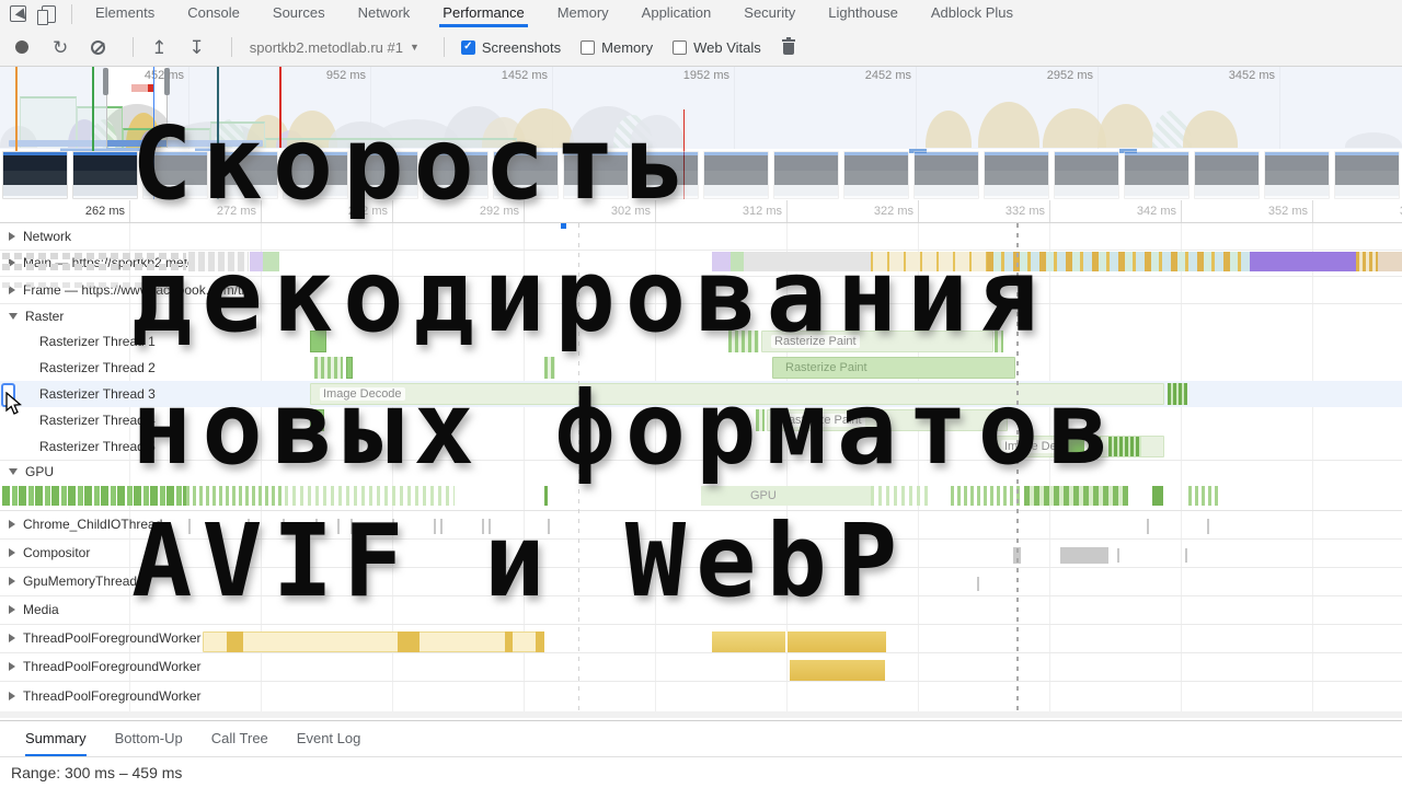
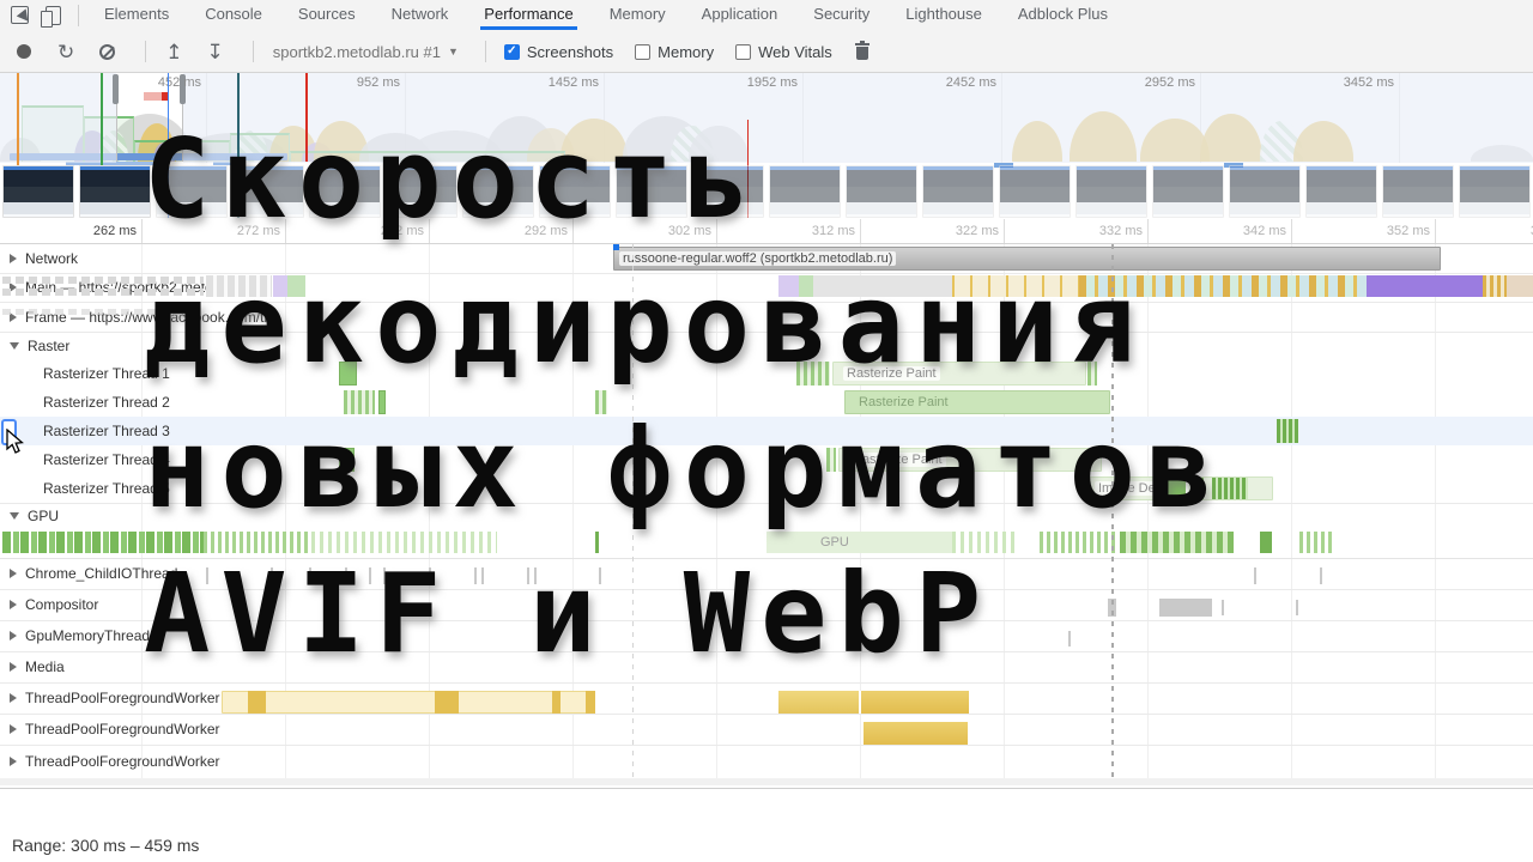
  Elements
  Console
  Sources
  Network
  Performance
  Memory
  Application
  Security
  Lighthouse
  Adblock Plus
  ↻
  ↥
  ↧
  sportkb2.metodlab.ru #1
  ▼
  Screenshots
  Memory
  Web Vitals
  452 ms
  952 ms
  1452 ms
  1952 ms
  2452 ms
  2952 ms
  3452 ms
  262 ms
  272 ms
  282 ms
  292 ms
  302 ms
  312 ms
  322 ms
  332 ms
  342 ms
  352 ms
  Network
  Main — https://sportkb2.met
  Frame — https://www.facebook.com/tr/
  Raster
  Rasterizer Thread 1
  Rasterizer Thread 2
  Rasterizer Thread 3
  Rasterizer Thread 4
  Rasterizer Thread 5
  GPU
  Chrome_ChildIOThread
  Compositor
  GpuMemoryThread
  Media
  ThreadPoolForegroundWorker
  ThreadPoolForegroundWorker
  ThreadPoolForegroundWorker
+ russoone-regular.woff2 (sportkb2.metodlab.ru)
  Rasterize Paint
  Rasterize Paint
- Image Decode
  Rasterize Paint
  GPU
  Скорость
  декодирования
  новых форматов
  AVIF и WebP
- Summary
- Bottom-Up
- Call Tree
- Event Log
  Range: 300 ms – 459 ms
